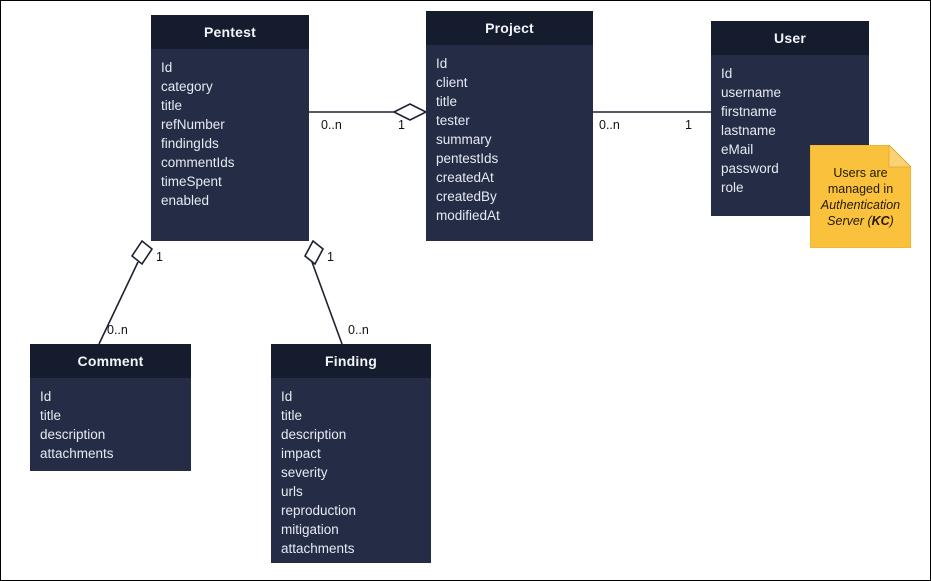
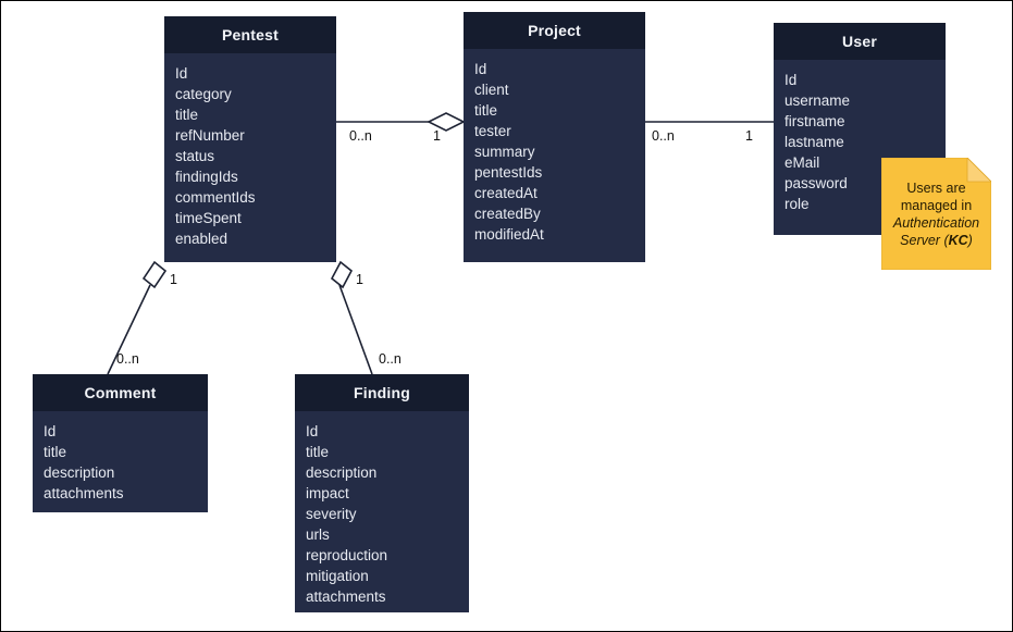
  Pentest
  Id
  category
  title
  refNumber
+ status
  findingIds
  commentIds
  timeSpent
  enabled
  Project
  Id
  client
  title
  tester
  summary
  pentestIds
  createdAt
  createdBy
  modifiedAt
  User
  Id
  username
  firstname
  lastname
  eMail
  password
  role
  Comment
  Id
  title
  description
  attachments
  Finding
  Id
  title
  description
  impact
  severity
  urls
  reproduction
  mitigation
  attachments
  0..n
  1
  0..n
  1
  1
  0..n
  1
  0..n
  Users are
  managed in
  Authentication
  Server (KC)
